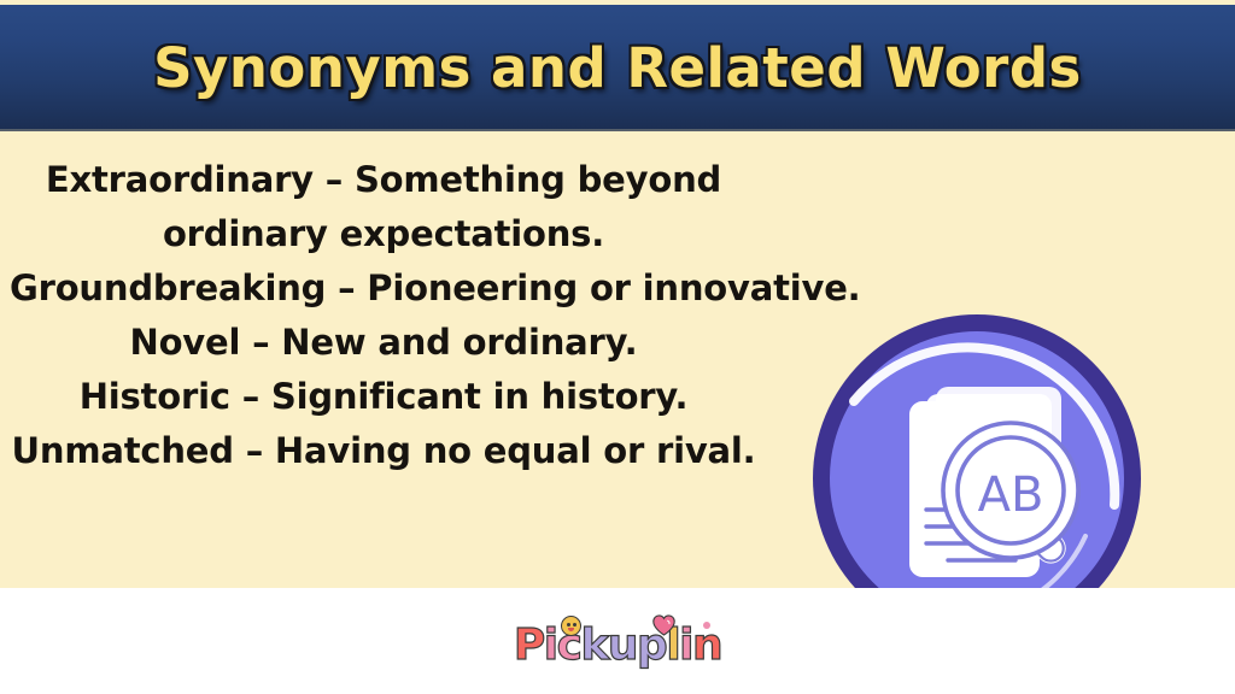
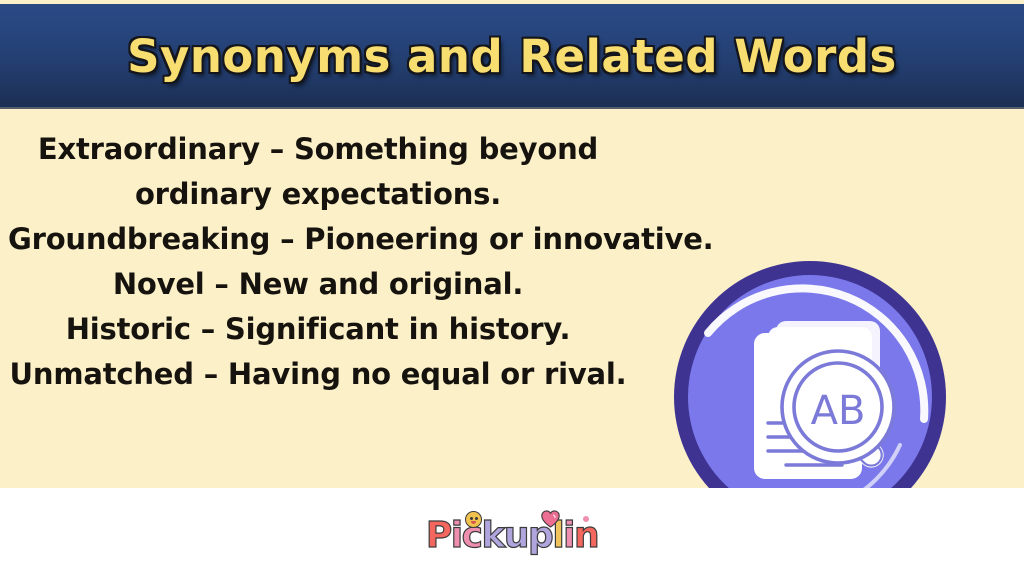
  Synonyms and Related Words
  Extraordinary – Something beyond ordinary expectations.
  Groundbreaking – Pioneering or innovative.
- Novel – New and ordinary.
+ Novel – New and original.
  Historic – Significant in history.
  Unmatched – Having no equal or rival.
  AB
  Pickuplin
